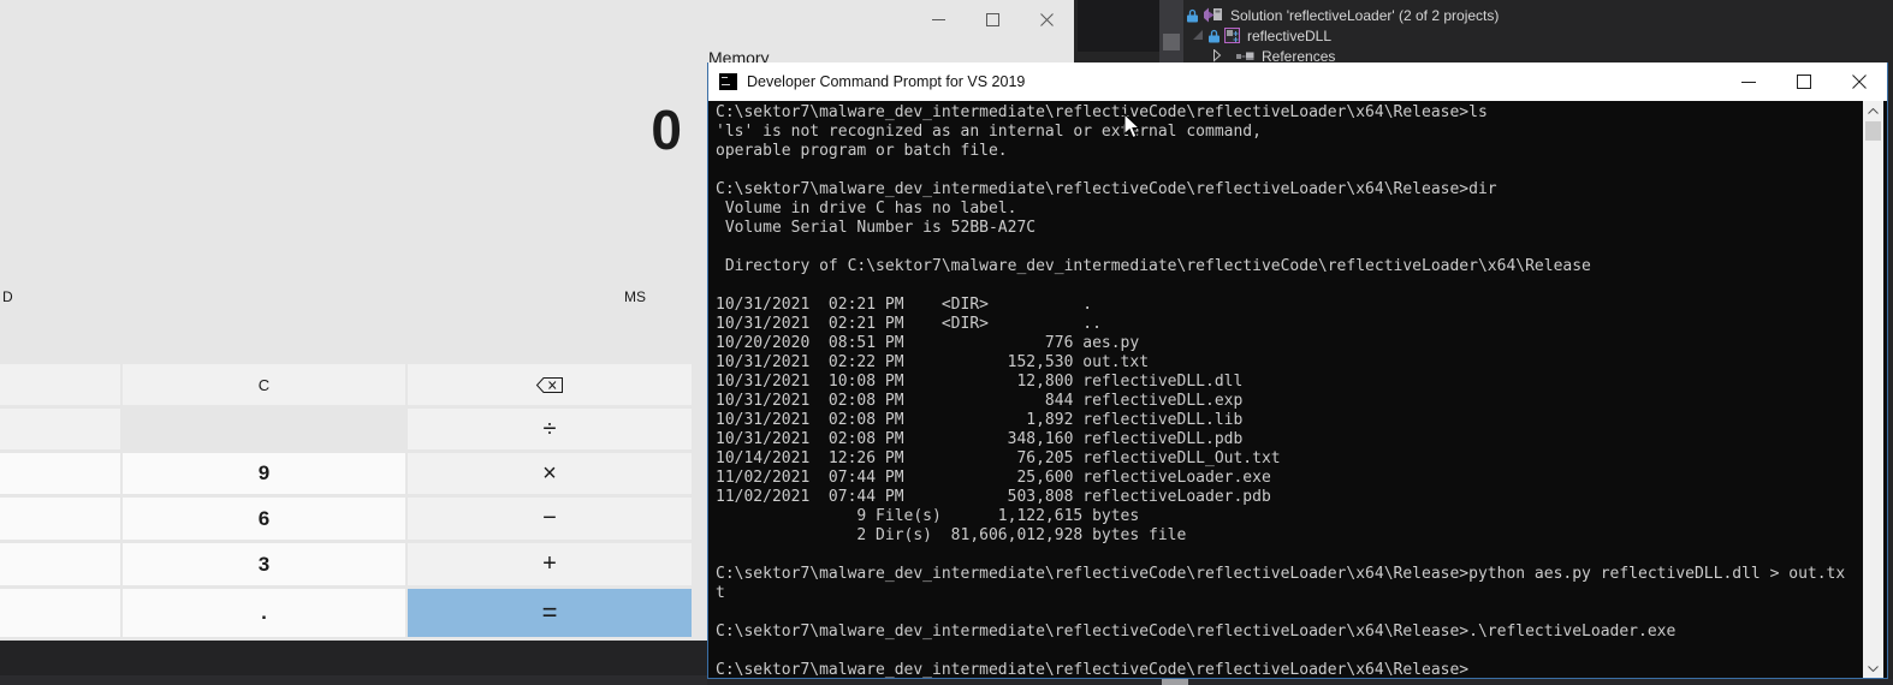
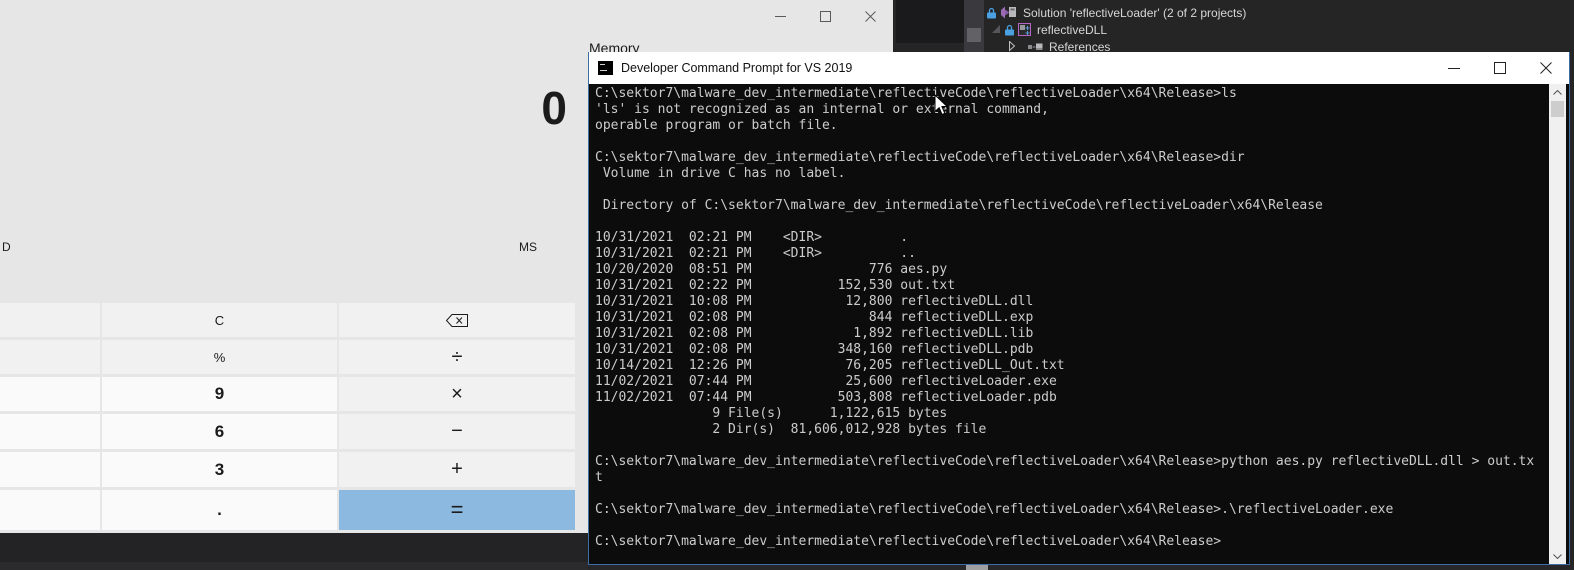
  Solution 'reflectiveLoader' (2 of 2 projects)
  reflectiveDLL
  References
  0
  D
  MS
  Memory
  C
+ %
  9
  6
  3
  .
  ÷
  ×
  −
  +
  =
  Developer Command Prompt for VS 2019
  C:\sektor7\malware_dev_intermediate\reflectiveCode\reflectiveLoader\x64\Release>ls
  'ls' is not recognized as an internal or exrnal command,
  operable program or batch file.
  C:\sektor7\malware_dev_intermediate\reflectiveCode\reflectiveLoader\x64\Release>dir
  Volume in drive C has no label.
- Volume Serial Number is 52BB-A27C
  Directory of C:\sektor7\malware_dev_intermediate\reflectiveCode\reflectiveLoader\x64\Release
  10/31/2021 02:21 PM <DIR> .
  10/31/2021 02:21 PM <DIR> ..
  10/20/2020 08:51 PM 776 aes.py
  10/31/2021 02:22 PM 152,530 out.txt
  10/31/2021 10:08 PM 12,800 reflectiveDLL.dll
  10/31/2021 02:08 PM 844 reflectiveDLL.exp
  10/31/2021 02:08 PM 1,892 reflectiveDLL.lib
  10/31/2021 02:08 PM 348,160 reflectiveDLL.pdb
  10/14/2021 12:26 PM 76,205 reflectiveDLL_Out.txt
  11/02/2021 07:44 PM 25,600 reflectiveLoader.exe
  11/02/2021 07:44 PM 503,808 reflectiveLoader.pdb
  9 File(s) 1,122,615 bytes
  2 Dir(s) 81,606,012,928 bytes file
  C:\sektor7\malware_dev_intermediate\reflectiveCode\reflectiveLoader\x64\Release>python aes.py reflectiveDLL.dll > out.tx
  t
  C:\sektor7\malware_dev_intermediate\reflectiveCode\reflectiveLoader\x64\Release>.\reflectiveLoader.exe
  C:\sektor7\malware_dev_intermediate\reflectiveCode\reflectiveLoader\x64\Release>
